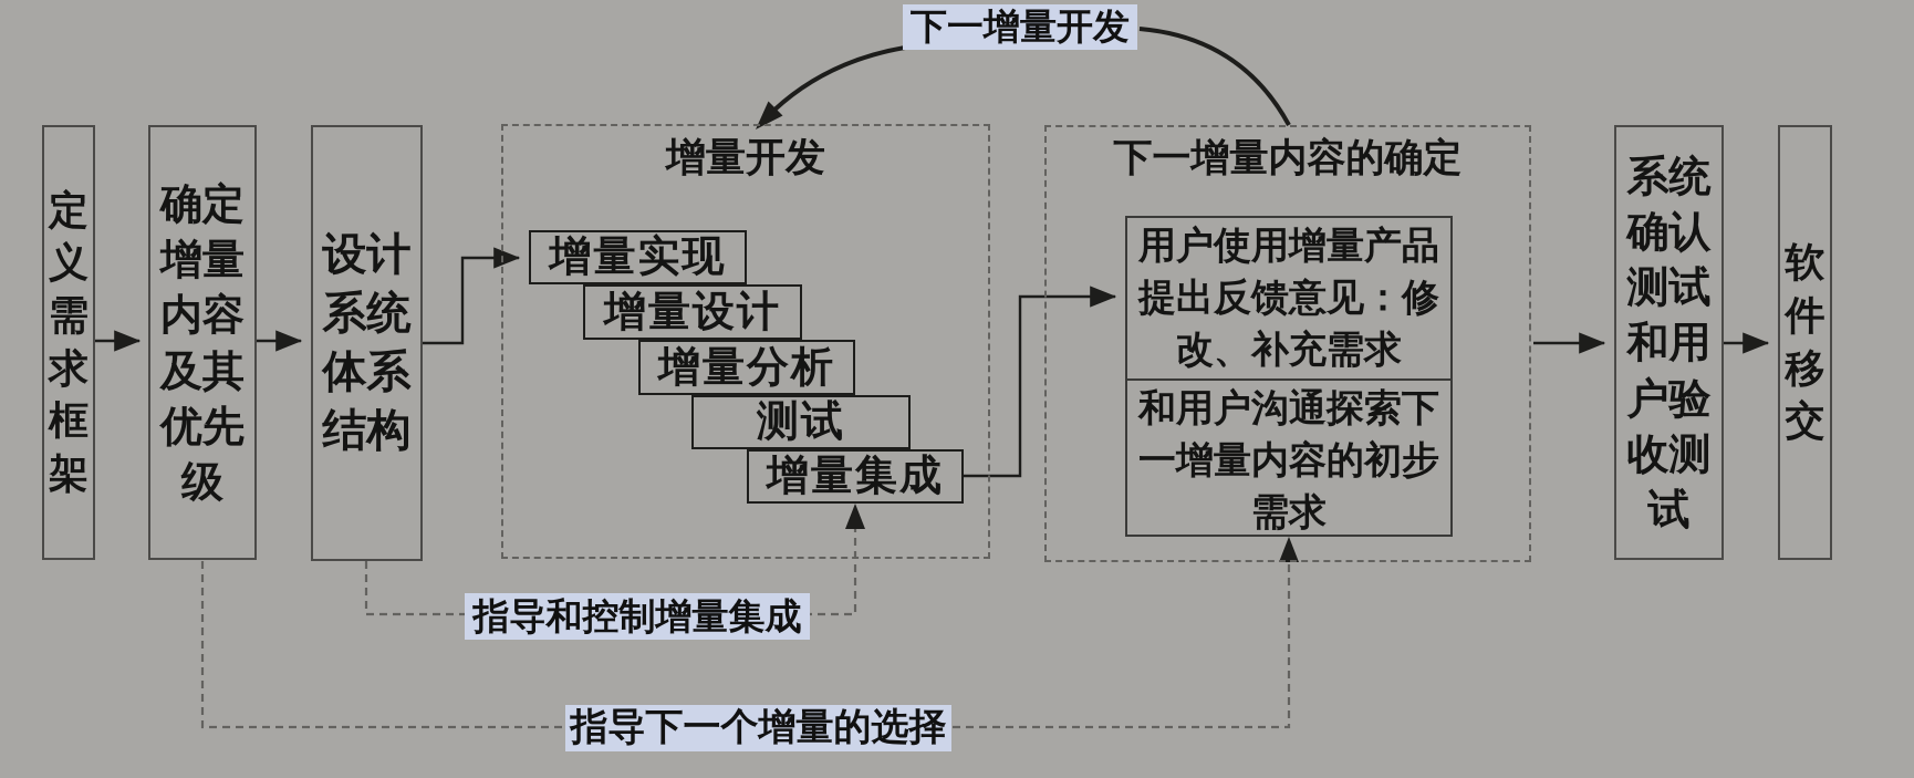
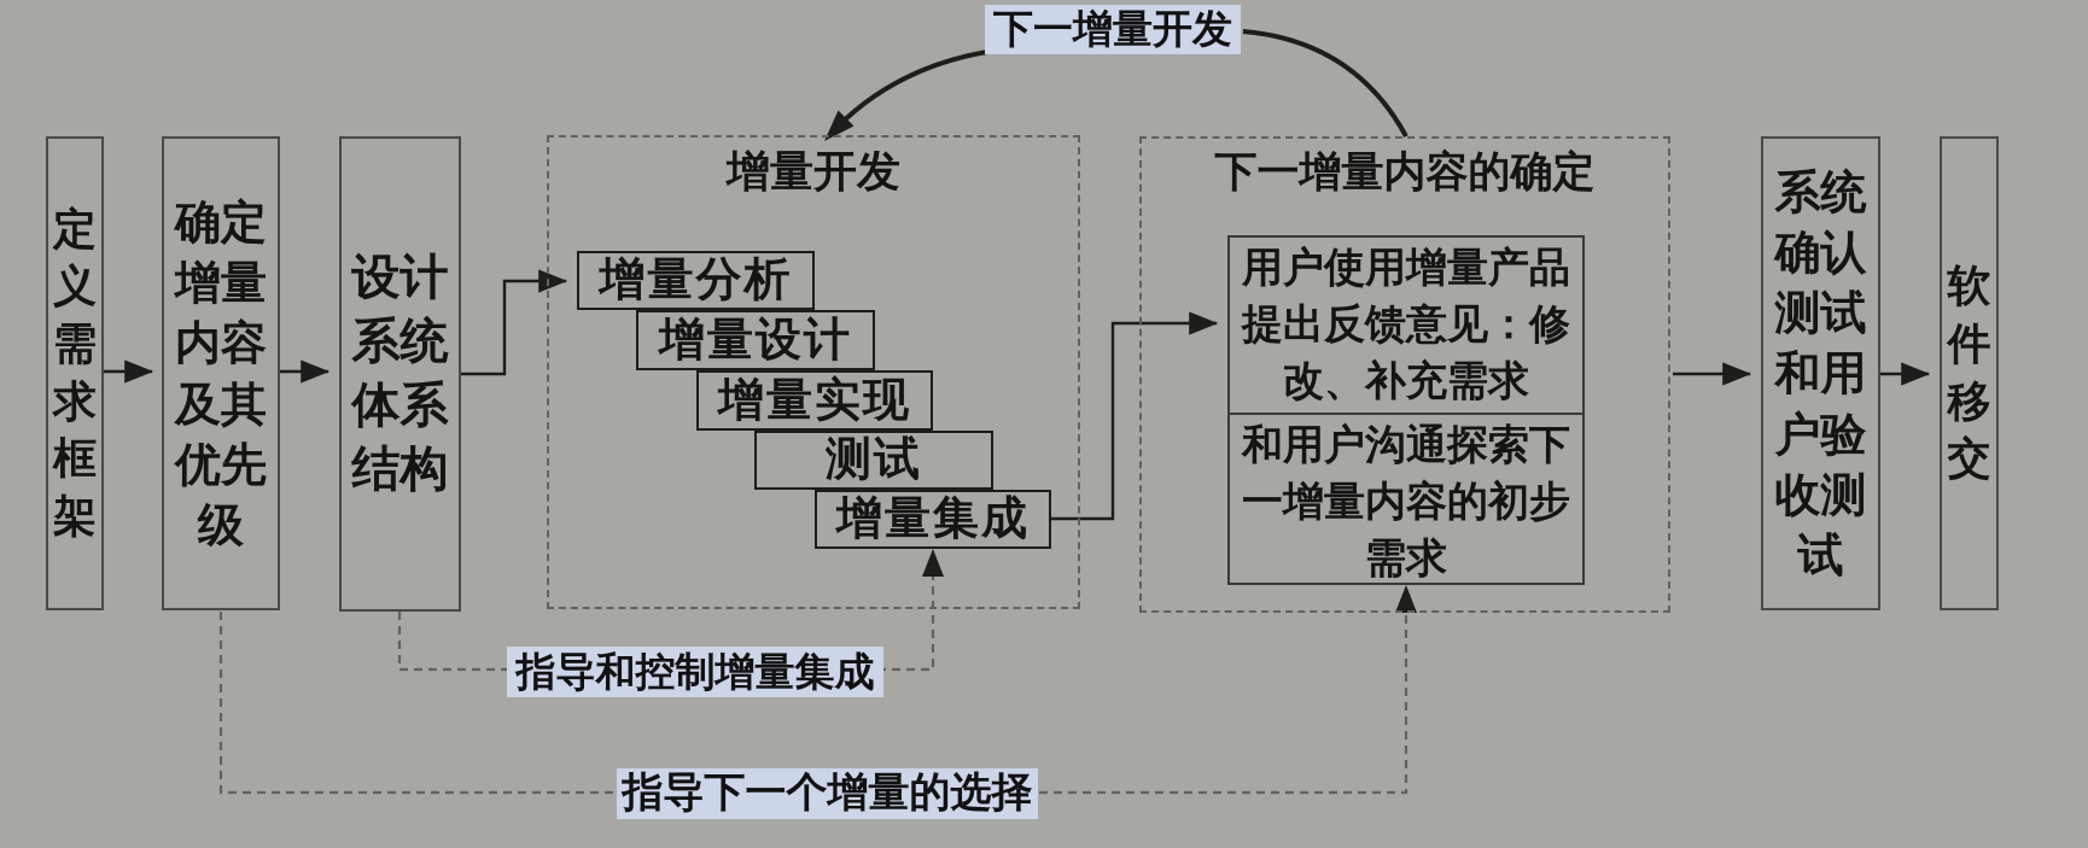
  下一增量开发
  定义需求框架
  确定增量内容及其优先级
  设计系统体系结构
  增量开发
- 增量实现
+ 增量分析
  增量设计
- 增量分析
+ 增量实现
  测试
  增量集成
  下一增量内容的确定
  用户使用增量产品提出反馈意见：修改、补充需求
  和用户沟通探索下一增量内容的初步需求
  系统确认测试和用户验收测试
  软件移交
  指导和控制增量集成
  指导下一个增量的选择
